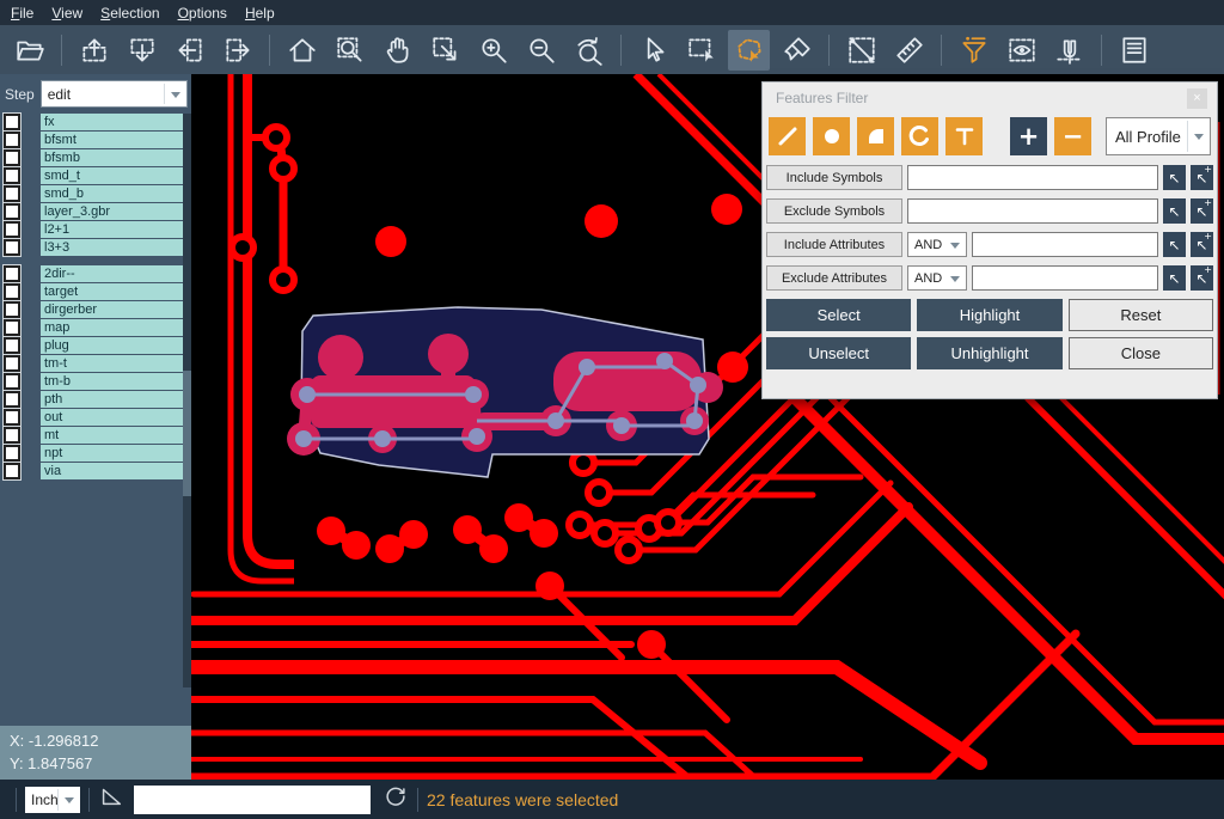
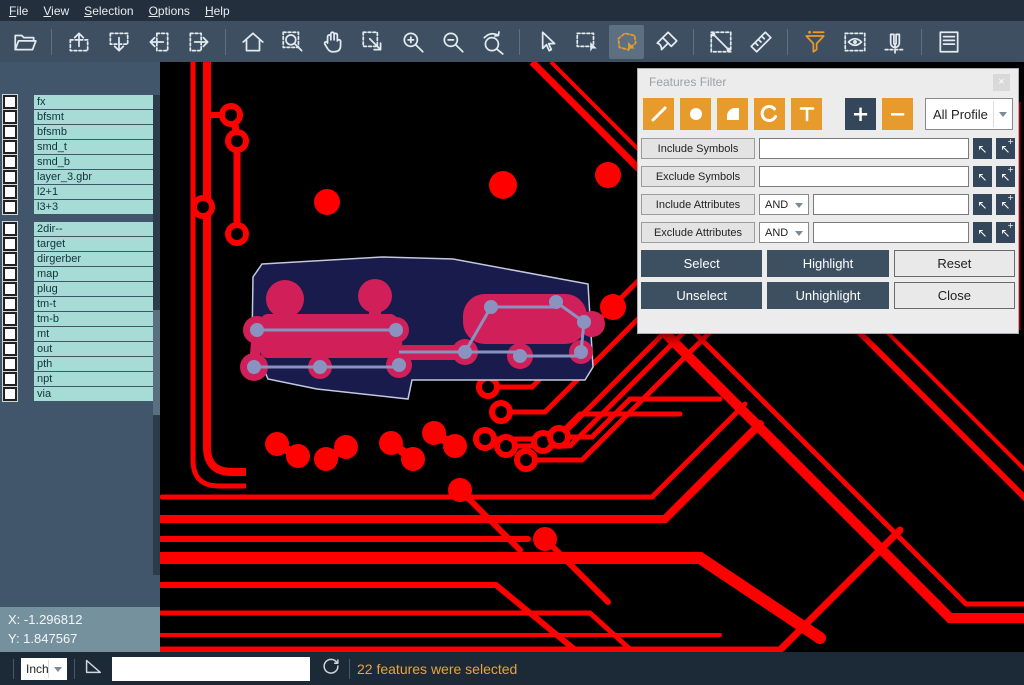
  File
  View
  Selection
  Options
  Help
- Step
- edit
  fx
  bfsmt
  bfsmb
  smd_t
  smd_b
  layer_3.gbr
  l2+1
  l3+3
  2dir--
  target
  dirgerber
  map
  plug
  tm-t
  tm-b
- pth
+ mt
  out
- mt
+ pth
  npt
  via
  X: -1.296812
  Y: 1.847567
  Features Filter
  ×
  +
  −
  All Profile
  Include Symbols
  ↖
  ↖
  +
  Exclude Symbols
  ↖
  ↖
  +
  Include Attributes
  AND
  ↖
  ↖
  +
  Exclude Attributes
  AND
  ↖
  ↖
  +
  Select
  Highlight
  Reset
  Unselect
  Unhighlight
  Close
  Inch
  22 features were selected
